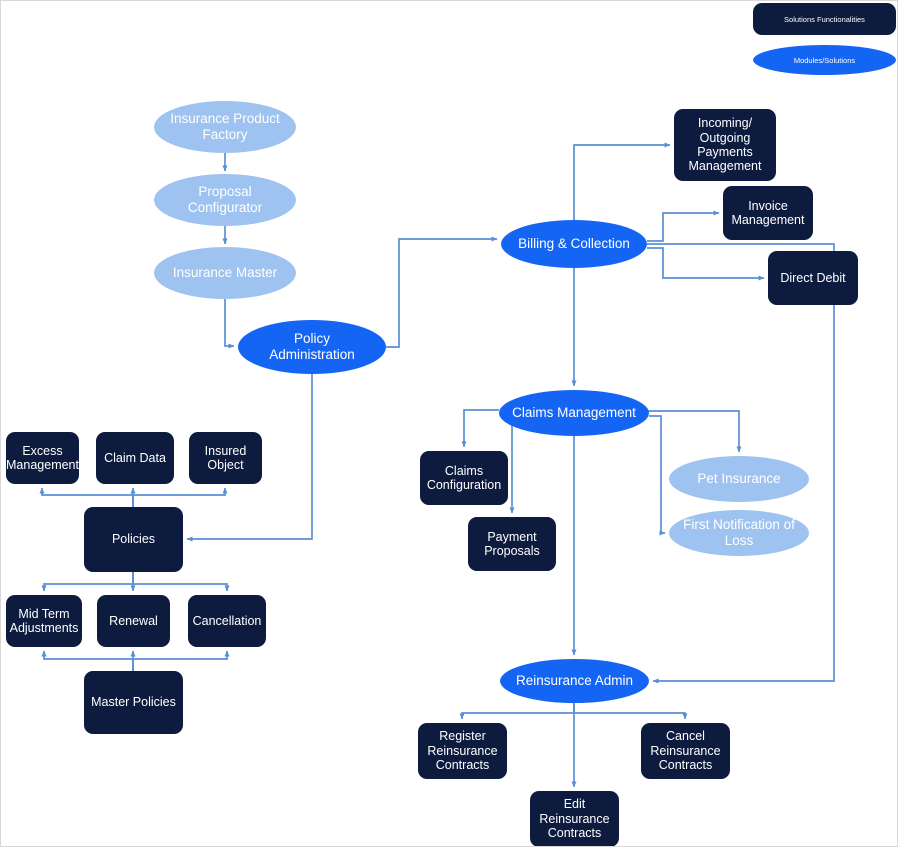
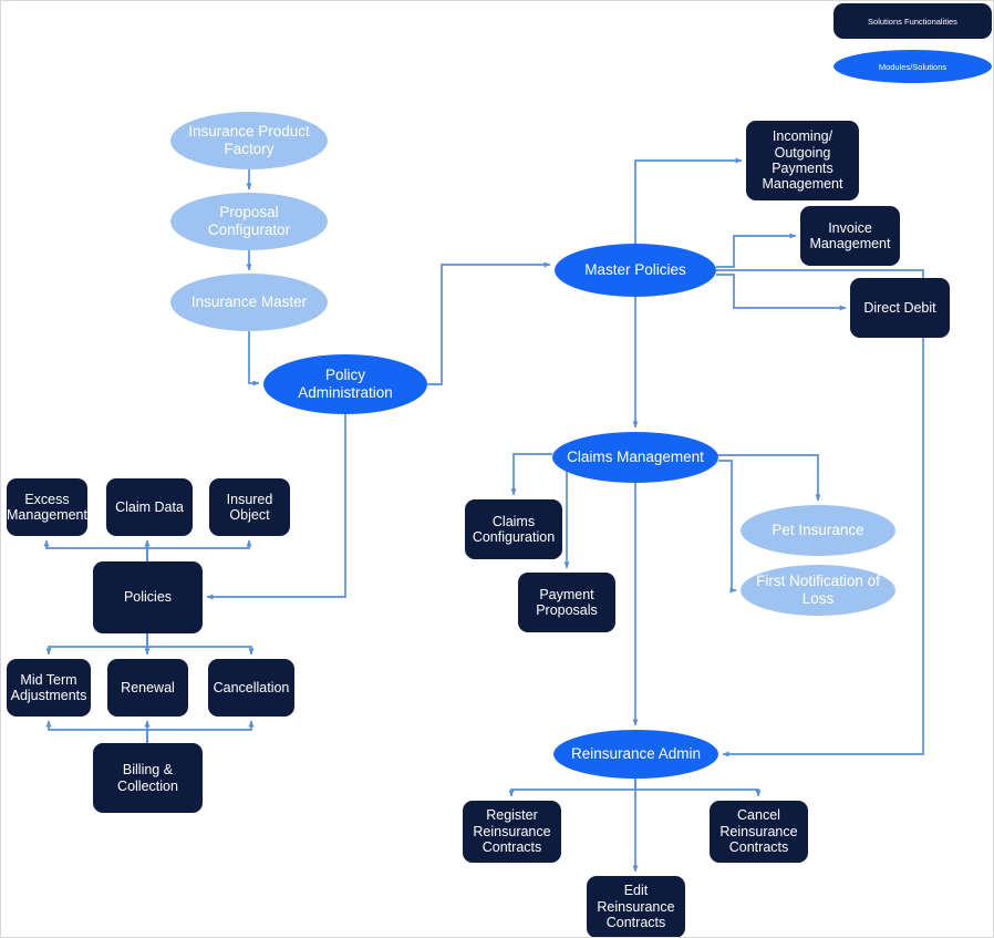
  Solutions Functionalities
  Modules/Solutions
  Insurance Product
  Factory
  Proposal
  Configurator
  Insurance Master
  Policy
  Administration
- Billing & Collection
+ Master Policies
  Incoming/
  Outgoing
  Payments
  Management
  Invoice
  Management
  Direct Debit
  Claims Management
  Claims
  Configuration
  Payment
  Proposals
  Pet Insurance
  First Notification of
  Loss
  Excess
  Management
  Claim Data
  Insured
  Object
  Policies
  Mid Term
  Adjustments
  Renewal
  Cancellation
- Master Policies
+ Billing & Collection
  Reinsurance Admin
  Register
  Reinsurance
  Contracts
  Edit
  Reinsurance
  Contracts
  Cancel
  Reinsurance
  Contracts
